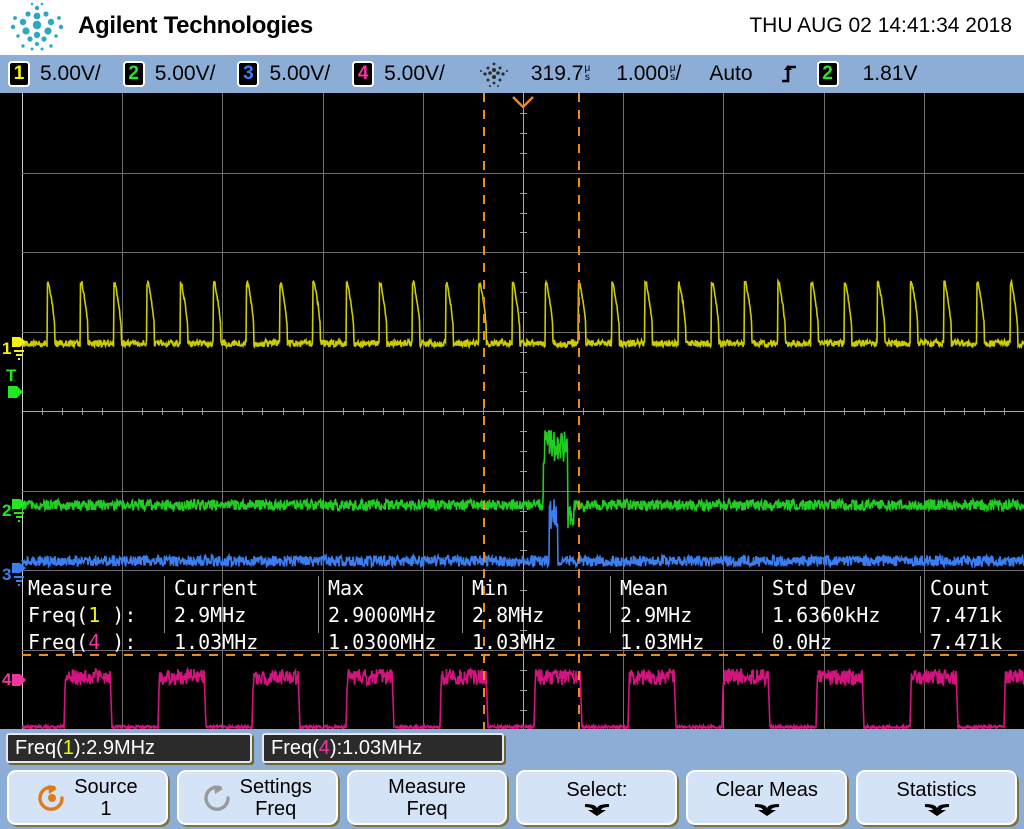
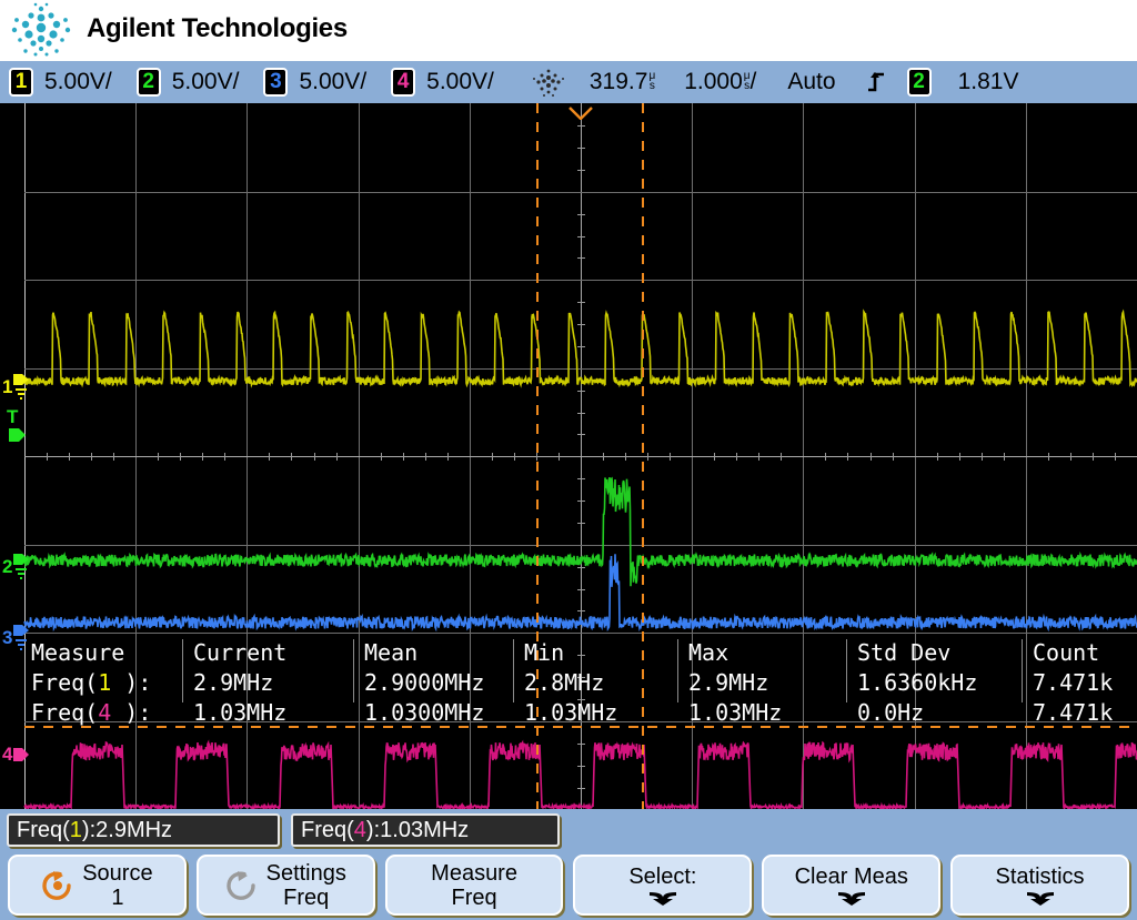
  Agilent Technologies
- THU AUG 02 14:41:34 2018
  1
  5.00V/
  2
  5.00V/
  3
  5.00V/
  4
  5.00V/
  319.7
  μ
  s
  1.000
  μ
  s
  /
  Auto
  2
  1.81V
  1
  2
  3
  4
  T
  Measure
  Current
- Max
+ Mean
  Min
- Mean
+ Max
  Std Dev
  Count
  Freq(1 ):
  2.9MHz
  2.9000MHz
  2.8MHz
  2.9MHz
  1.6360kHz
  7.471k
  Freq(4 ):
  1.03MHz
  1.0300MHz
  1.03MHz
  1.03MHz
  0.0Hz
  7.471k
  Freq(
  1
  ):
  2.9MHz
  Freq(
  4
  ):
  1.03MHz
  Source
  1
  Settings
  Freq
  Measure
  Freq
  Select:
  Clear Meas
  Statistics
